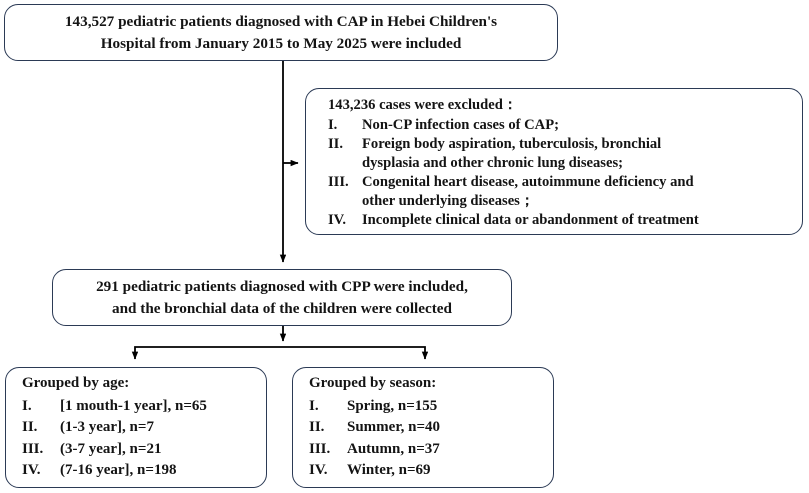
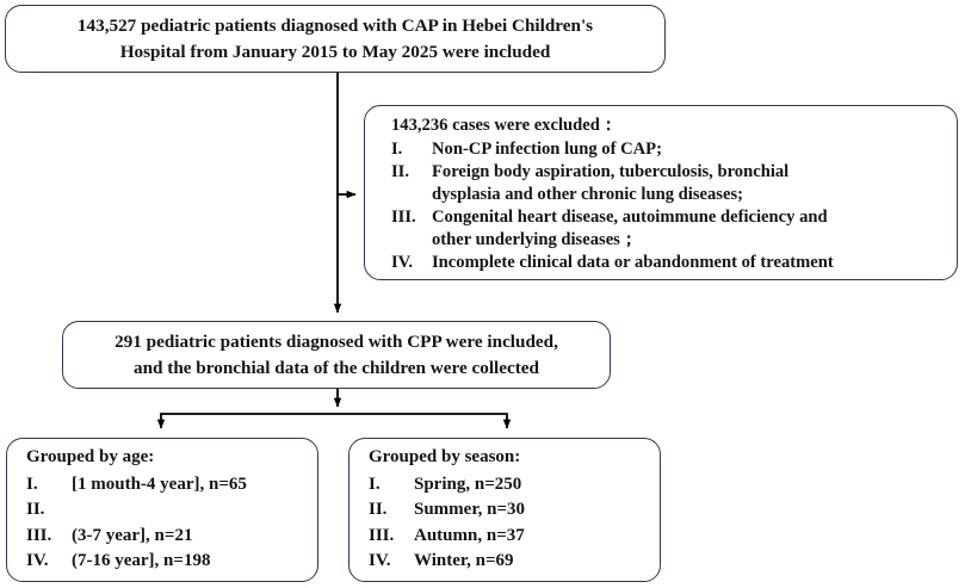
  143,527 pediatric patients diagnosed with CAP in Hebei Children's
  Hospital from January 2015 to May 2025 were included
  143,236 cases were excluded：
  I.
- Non-CP infection cases of CAP;
+ Non-CP infection lung of CAP;
  II.
  Foreign body aspiration, tuberculosis, bronchial
  dysplasia and other chronic lung diseases;
  III.
  Congenital heart disease, autoimmune deficiency and
  other underlying diseases；
  IV.
  Incomplete clinical data or abandonment of treatment
  291 pediatric patients diagnosed with CPP were included,
  and the bronchial data of the children were collected
  Grouped by age:
  I.
- [1 mouth-1 year], n=65
+ [1 mouth-4 year], n=65
  II.
- (1-3 year], n=7
  III.
  (3-7 year], n=21
  IV.
  (7-16 year], n=198
  Grouped by season:
  I.
- Spring, n=155
+ Spring, n=250
  II.
- Summer, n=40
+ Summer, n=30
  III.
  Autumn, n=37
  IV.
  Winter, n=69
